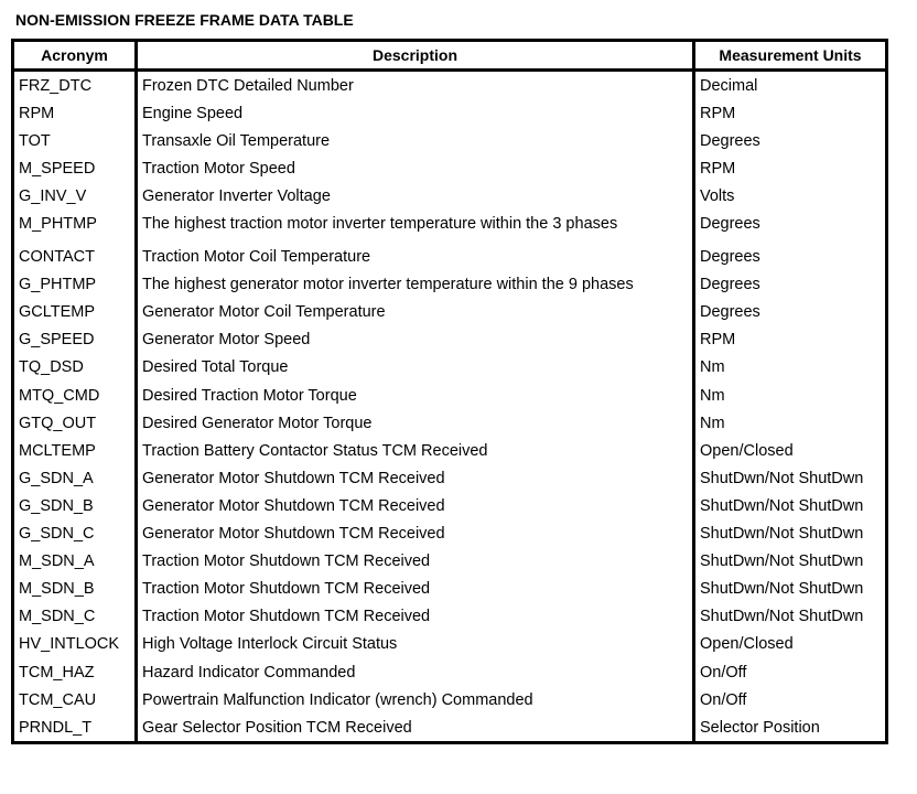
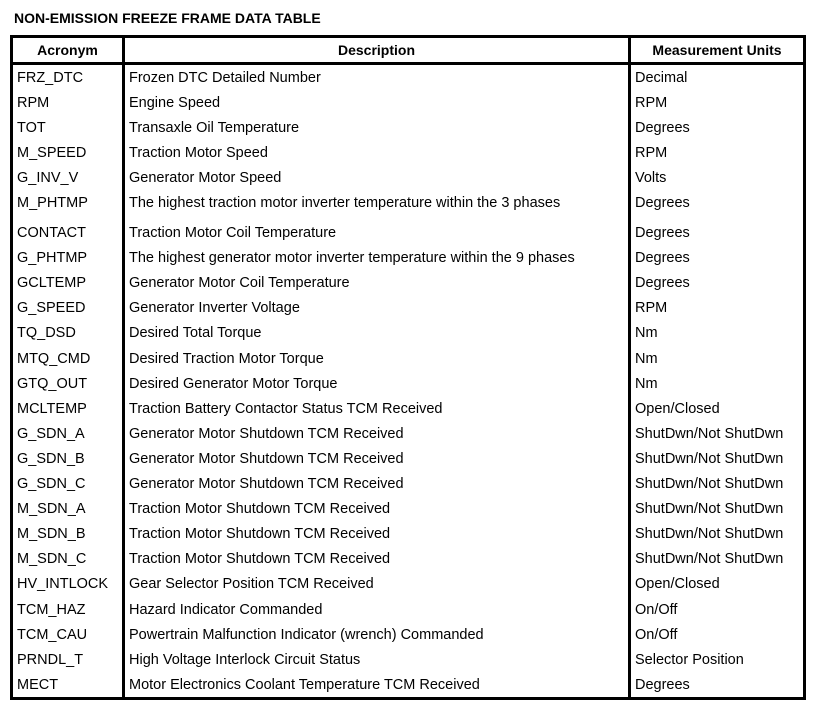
  NON-EMISSION FREEZE FRAME DATA TABLE
  Acronym	Description	Measurement Units
  FRZ_DTC	Frozen DTC Detailed Number	Decimal
  RPM	Engine Speed	RPM
  TOT	Transaxle Oil Temperature	Degrees
  M_SPEED	Traction Motor Speed	RPM
- G_INV_V	Generator Inverter Voltage	Volts
+ G_INV_V	Generator Motor Speed	Volts
  M_PHTMP	The highest traction motor inverter temperature within the 3 phases	Degrees
  CONTACT	Traction Motor Coil Temperature	Degrees
  G_PHTMP	The highest generator motor inverter temperature within the 9 phases	Degrees
  GCLTEMP	Generator Motor Coil Temperature	Degrees
- G_SPEED	Generator Motor Speed	RPM
+ G_SPEED	Generator Inverter Voltage	RPM
  TQ_DSD	Desired Total Torque	Nm
  MTQ_CMD	Desired Traction Motor Torque	Nm
  GTQ_OUT	Desired Generator Motor Torque	Nm
  MCLTEMP	Traction Battery Contactor Status TCM Received	Open/Closed
  G_SDN_A	Generator Motor Shutdown TCM Received	ShutDwn/Not ShutDwn
  G_SDN_B	Generator Motor Shutdown TCM Received	ShutDwn/Not ShutDwn
  G_SDN_C	Generator Motor Shutdown TCM Received	ShutDwn/Not ShutDwn
  M_SDN_A	Traction Motor Shutdown TCM Received	ShutDwn/Not ShutDwn
  M_SDN_B	Traction Motor Shutdown TCM Received	ShutDwn/Not ShutDwn
  M_SDN_C	Traction Motor Shutdown TCM Received	ShutDwn/Not ShutDwn
- HV_INTLOCK	High Voltage Interlock Circuit Status	Open/Closed
+ HV_INTLOCK	Gear Selector Position TCM Received	Open/Closed
  TCM_HAZ	Hazard Indicator Commanded	On/Off
  TCM_CAU	Powertrain Malfunction Indicator (wrench) Commanded	On/Off
- PRNDL_T	Gear Selector Position TCM Received	Selector Position
+ PRNDL_T	High Voltage Interlock Circuit Status	Selector Position
+ MECT	Motor Electronics Coolant Temperature TCM Received	Degrees
